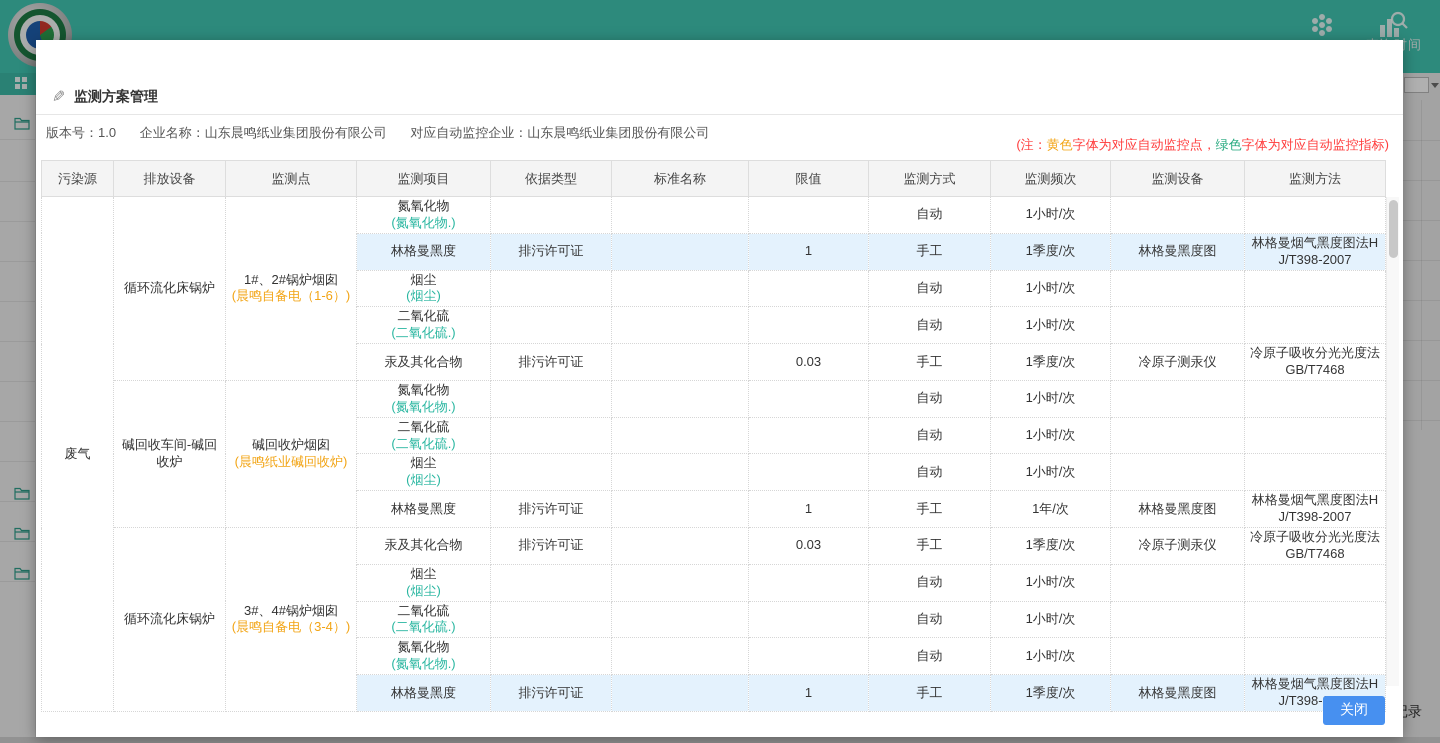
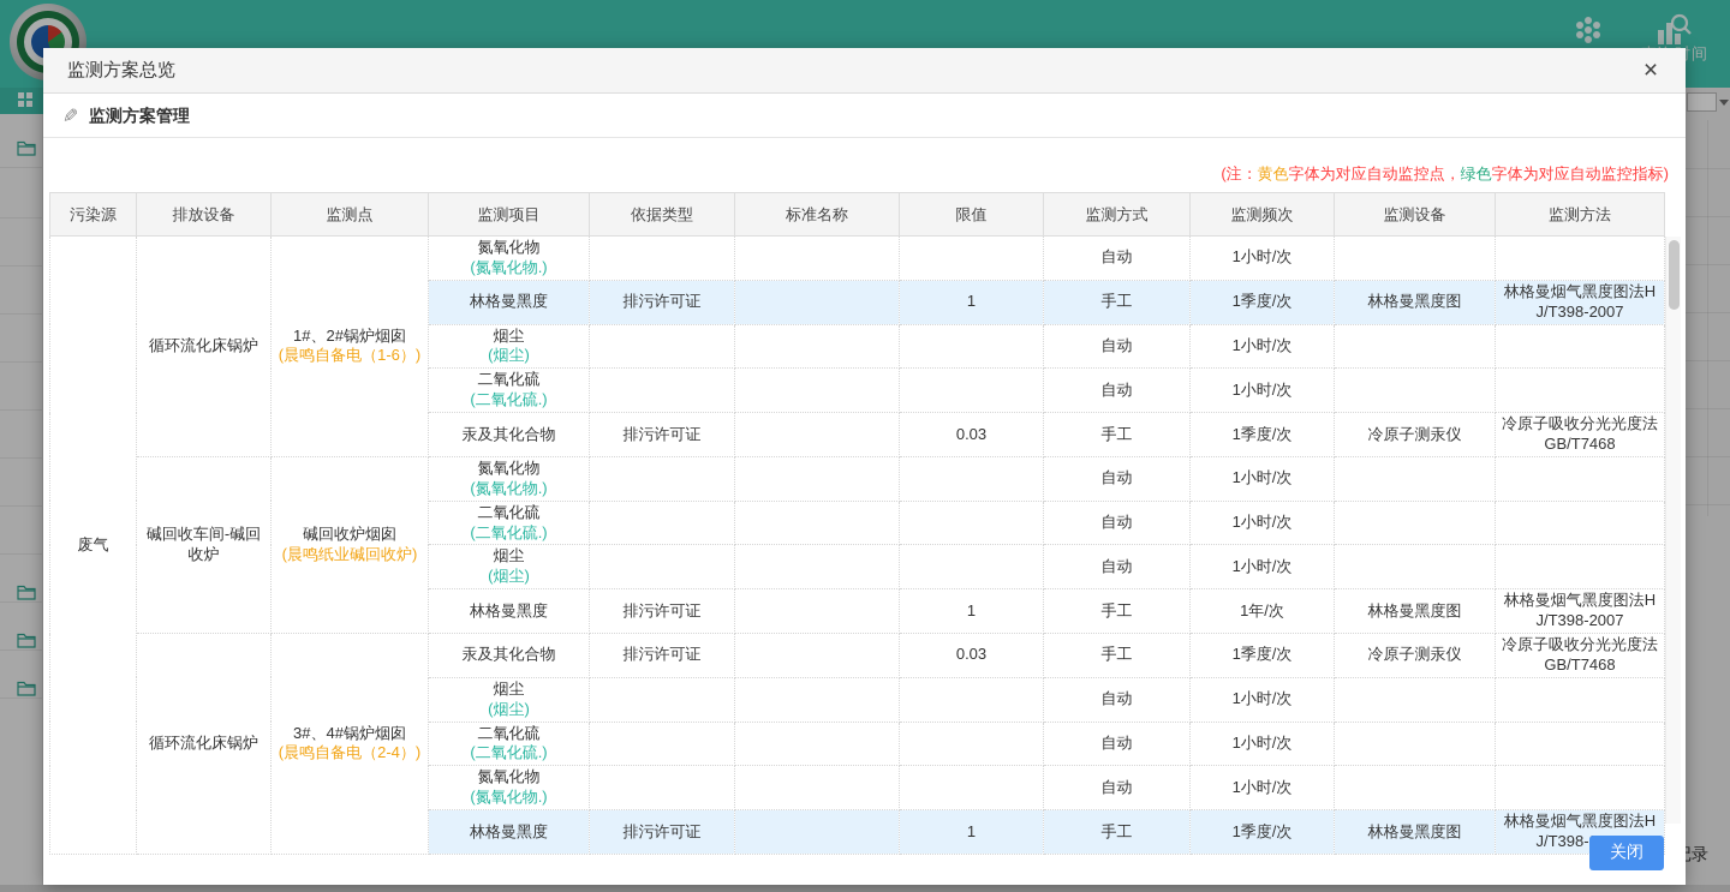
+ 监测方案总览
+ ×
  监测方案管理
- 版本号：1.0 企业名称：山东晨鸣纸业集团股份有限公司 对应自动监控企业：山东晨鸣纸业集团股份有限公司
  (注：黄色字体为对应自动监控点，绿色字体为对应自动监控指标)
  污染源	排放设备	监测点	监测项目	依据类型	标准名称	限值	监测方式	监测频次	监测设备	监测方法
  废气	循环流化床锅炉	1#、2#锅炉烟囱(晨鸣自备电（1-6）)	氮氧化物(氮氧化物.)				自动	1小时/次
  林格曼黑度	排污许可证		1	手工	1季度/次	林格曼黑度图	林格曼烟气黑度图法HJ/T398-2007
  烟尘(烟尘)				自动	1小时/次
  二氧化硫(二氧化硫.)				自动	1小时/次
  汞及其化合物	排污许可证		0.03	手工	1季度/次	冷原子测汞仪	冷原子吸收分光光度法GB/T7468
  碱回收车间-碱回收炉	碱回收炉烟囱(晨鸣纸业碱回收炉)	氮氧化物(氮氧化物.)				自动	1小时/次
  二氧化硫(二氧化硫.)				自动	1小时/次
  烟尘(烟尘)				自动	1小时/次
  林格曼黑度	排污许可证		1	手工	1年/次	林格曼黑度图	林格曼烟气黑度图法HJ/T398-2007
- 循环流化床锅炉	3#、4#锅炉烟囱(晨鸣自备电（3-4）)	汞及其化合物	排污许可证		0.03	手工	1季度/次	冷原子测汞仪	冷原子吸收分光光度法GB/T7468
+ 循环流化床锅炉	3#、4#锅炉烟囱(晨鸣自备电（2-4）)	汞及其化合物	排污许可证		0.03	手工	1季度/次	冷原子测汞仪	冷原子吸收分光光度法GB/T7468
  烟尘(烟尘)				自动	1小时/次
  二氧化硫(二氧化硫.)				自动	1小时/次
  氮氧化物(氮氧化物.)				自动	1小时/次
  林格曼黑度	排污许可证		1	手工	1季度/次	林格曼黑度图	林格曼烟气黑度图法HJ/T398-
  关闭
